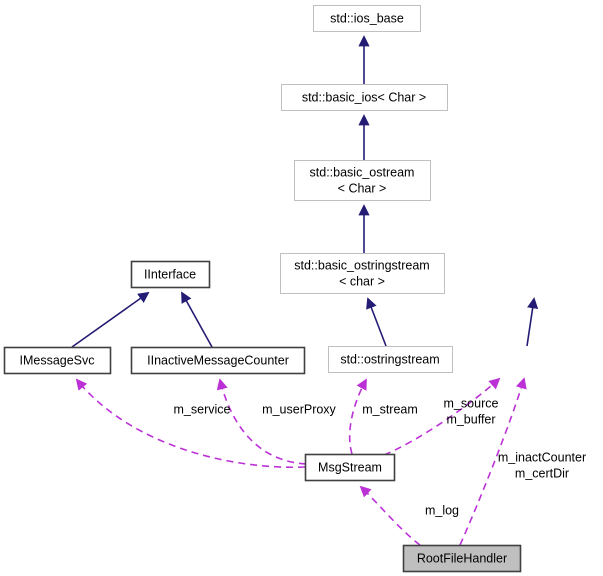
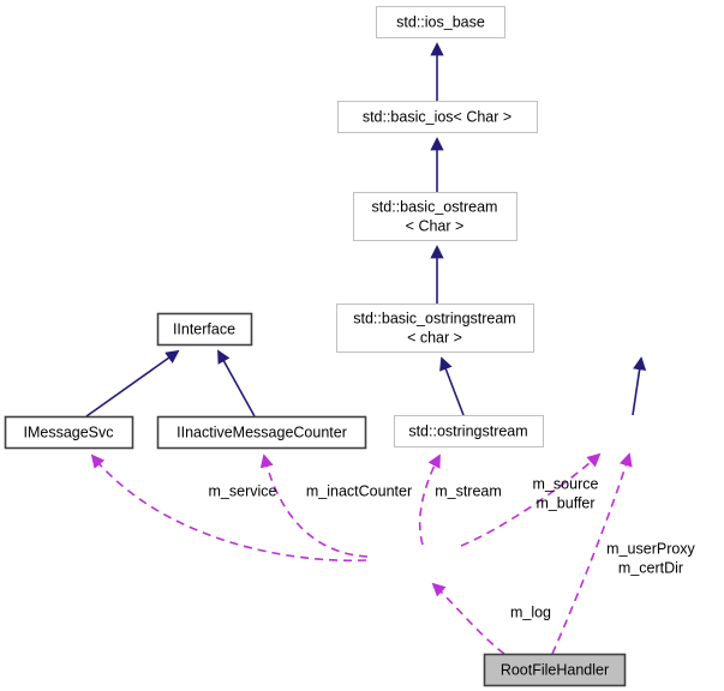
  m_service
- m_userProxy
+ m_inactCounter
  m_stream
  m_source
  m_buffer
- m_inactCounter
+ m_userProxy
  m_certDir
  m_log
  std::ios_base
  std::basic_ios< Char >
  std::basic_ostream
  < Char >
  std::basic_ostringstream
  < char >
  std::ostringstream
  IInterface
  IMessageSvc
  IInactiveMessageCounter
- MsgStream
  RootFileHandler
